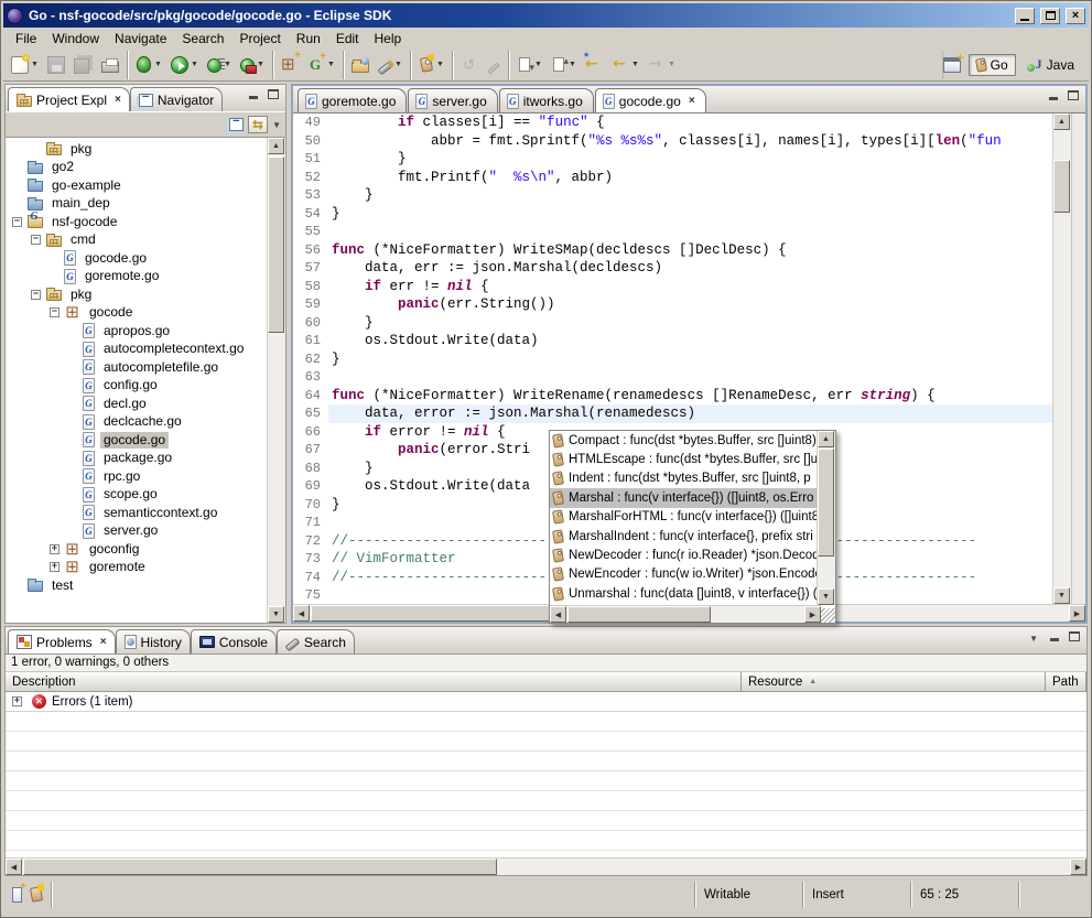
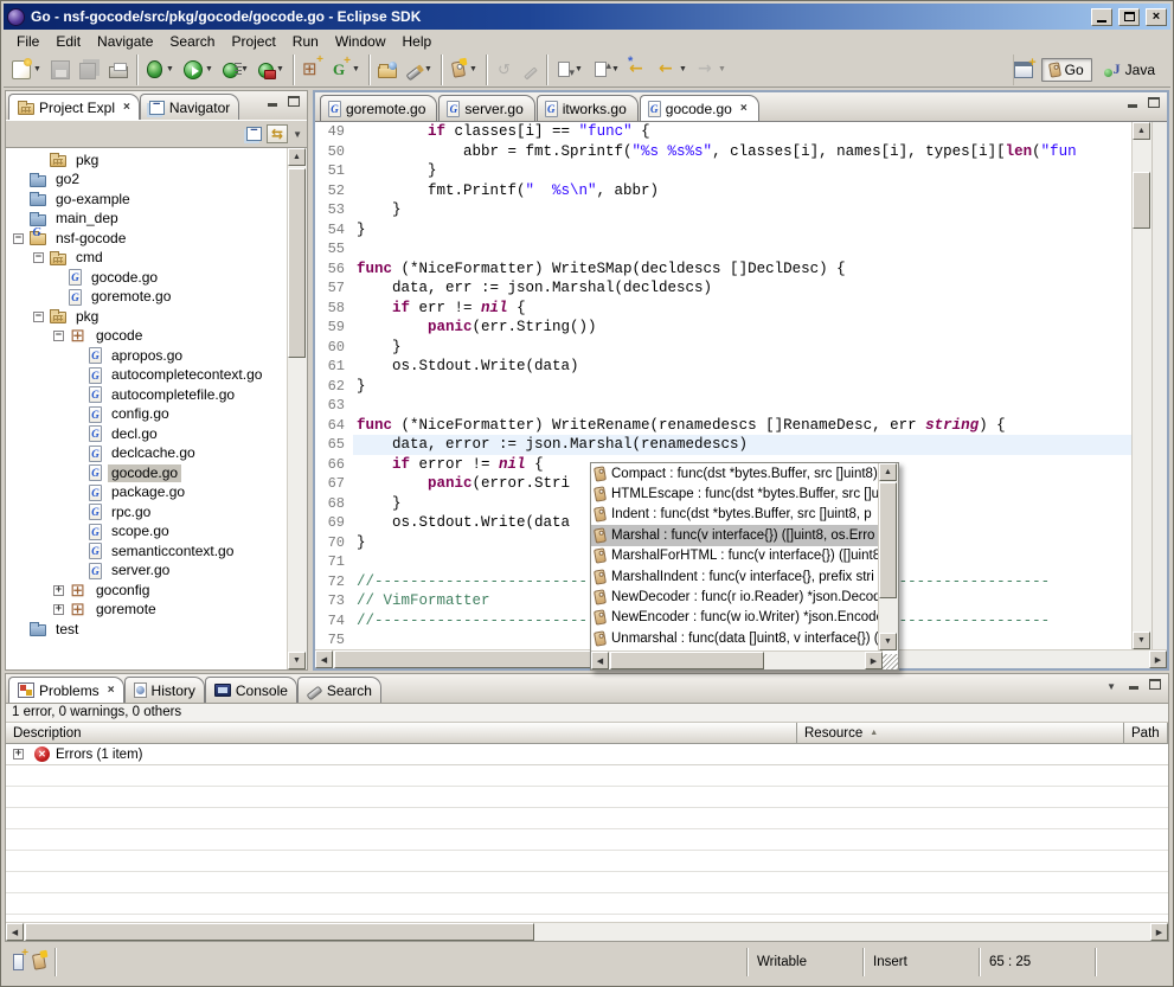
  Go - nsf-gocode/src/pkg/gocode/gocode.go - Eclipse SDK
  ×
  File
- Window
+ Edit
  Navigate
  Search
  Project
  Run
- Edit
+ Window
  Help
  Go
  Java
  Project Expl
  ×
  Navigator
  ▼
  pkg
  go2
  go-example
  main_dep
  −
  nsf-gocode
  −
  cmd
  gocode.go
  goremote.go
  −
  pkg
  −
  gocode
  apropos.go
  autocompletecontext.go
  autocompletefile.go
  config.go
  decl.go
  declcache.go
  gocode.go
  package.go
  rpc.go
  scope.go
  semanticcontext.go
  server.go
  +
  goconfig
  +
  goremote
  test
  goremote.go
  server.go
  itworks.go
  gocode.go
  ×
  49
  if classes[i] == "func" {
  50
  abbr = fmt.Sprintf("%s %s%s", classes[i], names[i], types[i][len("fun
  51
  }
  52
  fmt.Printf(" %s\n", abbr)
  53
  }
  54
  }
  55
  56
  func (*NiceFormatter) WriteSMap(decldescs []DeclDesc) {
  57
  data, err := json.Marshal(decldescs)
  58
  if err != nil {
  59
  panic(err.String())
  60
  }
  61
  os.Stdout.Write(data)
  62
  }
  63
  64
  func (*NiceFormatter) WriteRename(renamedescs []RenameDesc, err string) {
  65
  data, error := json.Marshal(renamedescs)
  66
  if error != nil {
  67
  panic(error.Stri
  68
  }
  69
  os.Stdout.Write(data
  70
  }
  71
  72
  73
  // VimFormatter
  74
  75
  Compact : func(dst *bytes.Buffer, src []uint8)
  HTMLEscape : func(dst *bytes.Buffer, src []u
  Indent : func(dst *bytes.Buffer, src []uint8, p
  Marshal : func(v interface{}) ([]uint8, os.Erro
  MarshalForHTML : func(v interface{}) ([]uint8
  MarshalIndent : func(v interface{}, prefix stri
  NewDecoder : func(r io.Reader) *json.Deco
  NewEncoder : func(w io.Writer) *json.Encod
  Unmarshal : func(data []uint8, v interface{}) (
  Problems
  ×
  History
  Console
  Search
  ▼
  1 error, 0 warnings, 0 others
  Description
  Resource
  Path
  +
  ✕
  Errors (1 item)
  Writable
  Insert
  65 : 25
